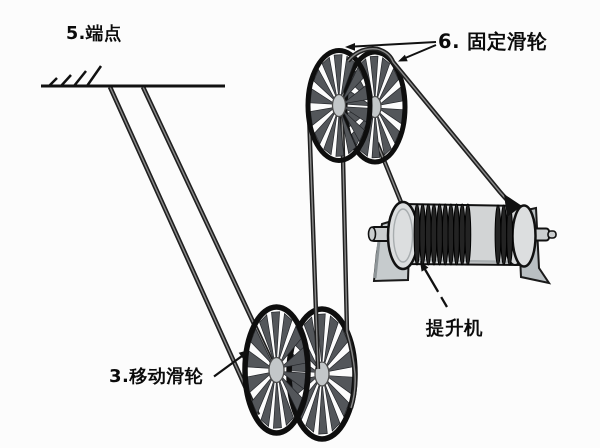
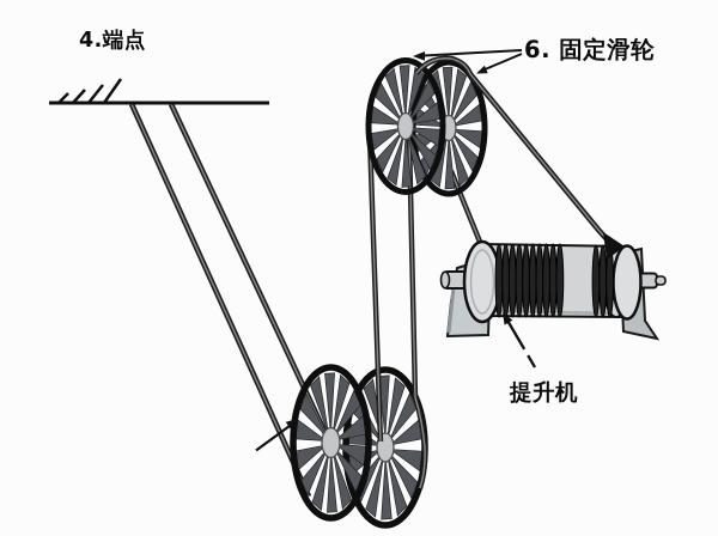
- 5.端点
+ 4.端点
  6. 固定滑轮
- 3.移动滑轮
  提升机
